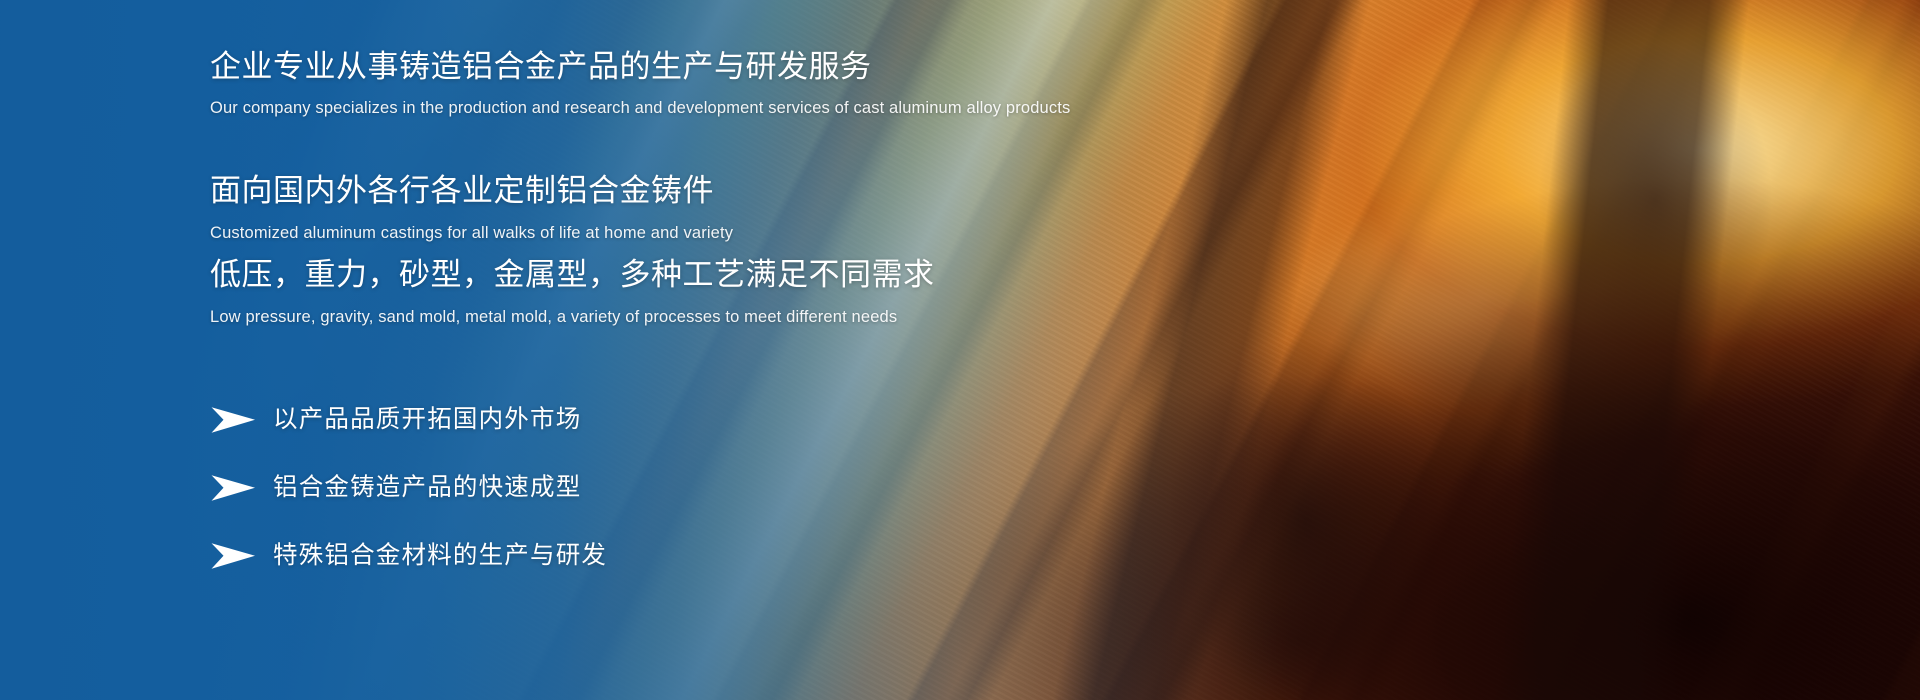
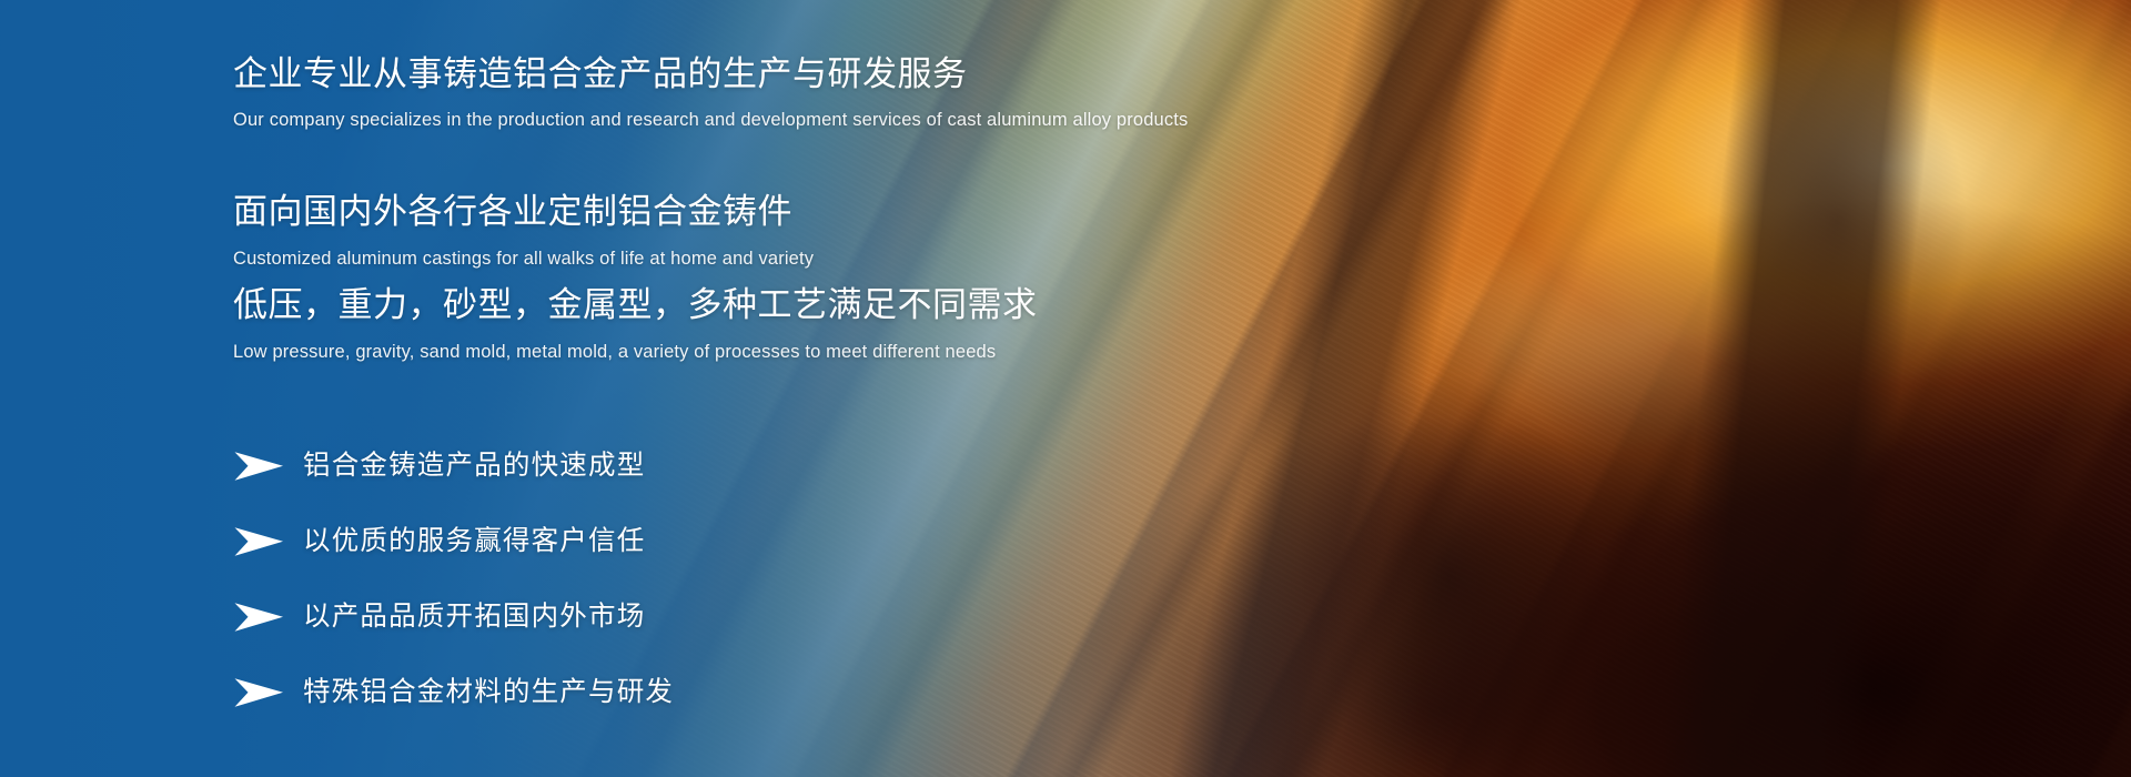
  企业专业从事铸造铝合金产品的生产与研发服务
  Our company specializes in the production and research and development services of cast aluminum alloy products
  面向国内外各行各业定制铝合金铸件
  Customized aluminum castings for all walks of life at home and variety
  低压，重力，砂型，金属型，多种工艺满足不同需求
  Low pressure, gravity, sand mold, metal mold, a variety of processes to meet different needs
- 以产品品质开拓国内外市场
+ 铝合金铸造产品的快速成型
+ 以优质的服务赢得客户信任
- 铝合金铸造产品的快速成型
+ 以产品品质开拓国内外市场
  特殊铝合金材料的生产与研发
